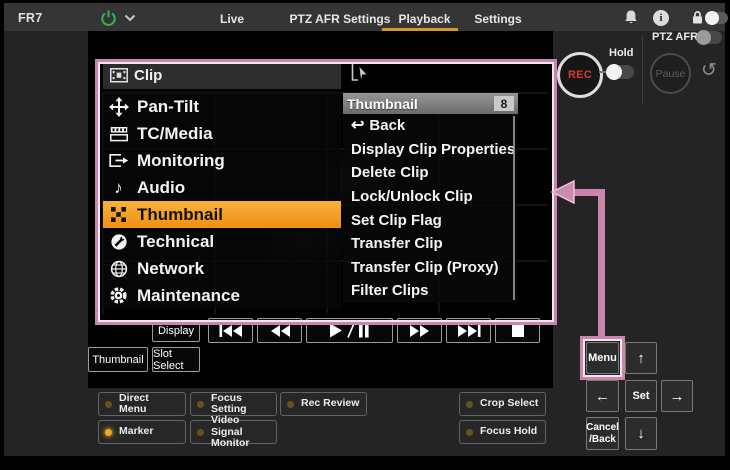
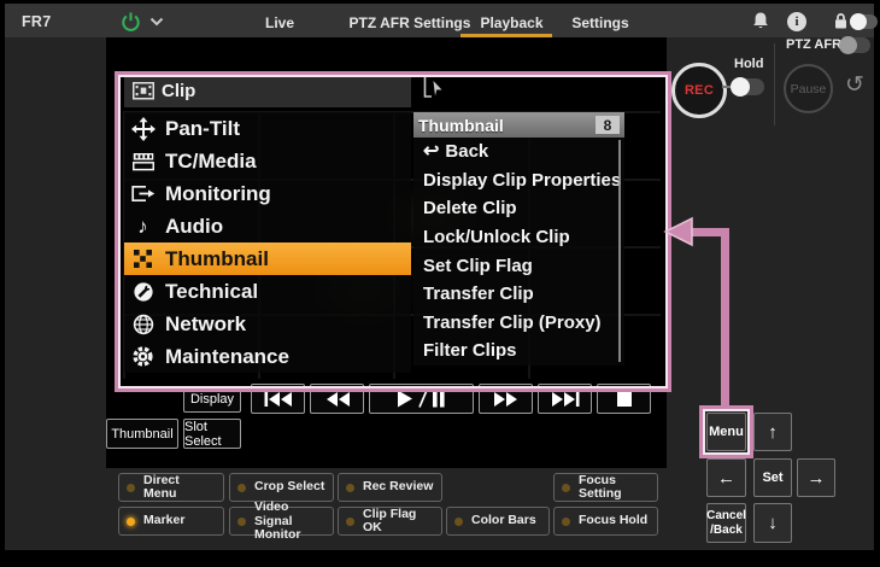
  FR7
  Live
  PTZ AFR Settings
  Playback
  Settings
  i
  Clip
  Pan-Tilt
  TC/Media
  Monitoring
  ♪
  Audio
  Thumbnail
  Technical
  Network
  Maintenance
  Thumbnail
  8
  ↩
  Back
  Display Clip Properties
  Delete Clip
  Lock/Unlock Clip
  Set Clip Flag
  Transfer Clip
  Transfer Clip (Proxy)
  Filter Clips
  Display
  Thumbnail
  Slot Select
  REC
  Hold
  PTZ AFR
  Pause
  ↺
  Menu
  ↑
  ←
  Set
  →
  Cancel
  /Back
  ↓
  Direct Menu
- Focus Setting
+ Crop Select
  Rec Review
- Crop Select
+ Focus Setting
  Marker
  Video Signal Monitor
+ Clip Flag OK
+ Color Bars
  Focus Hold
